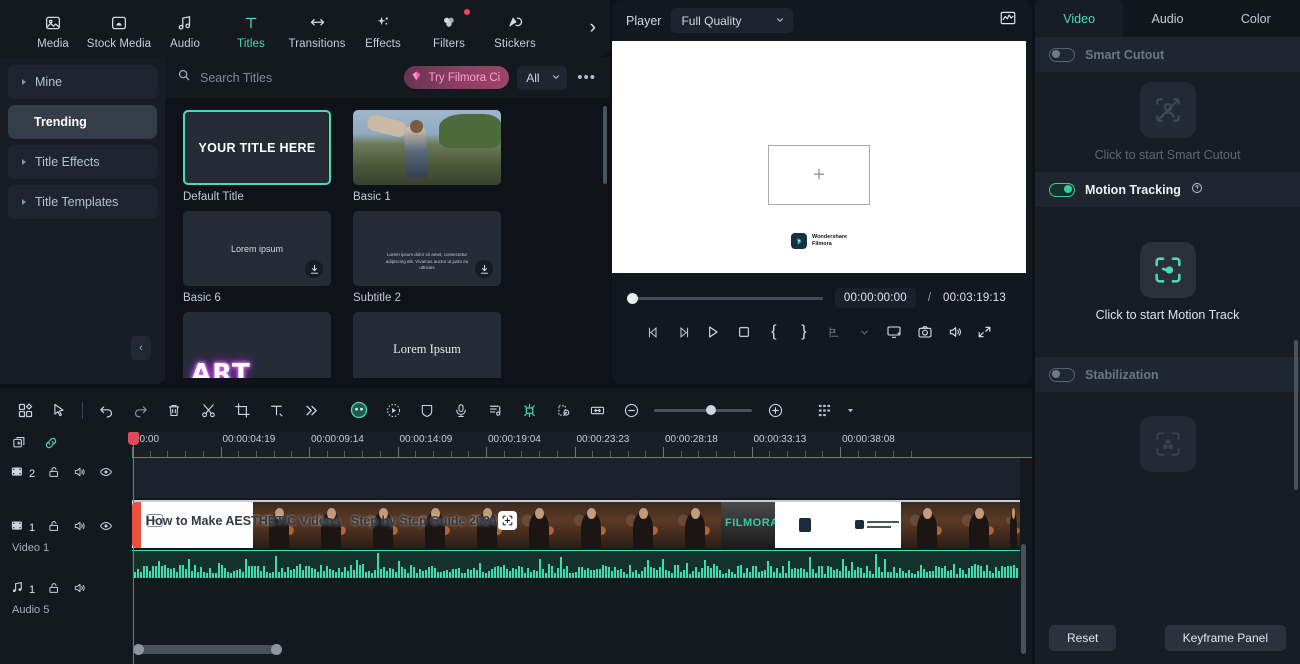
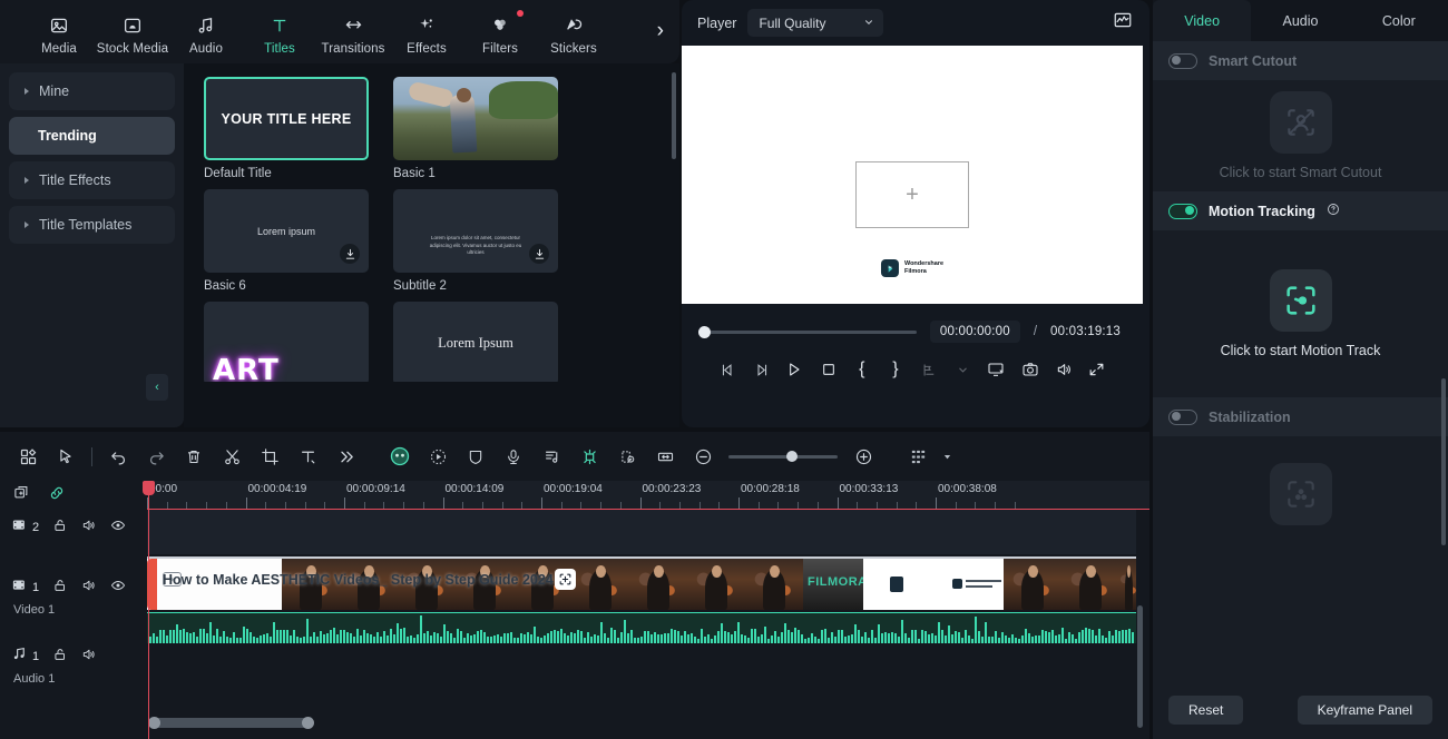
  Media
  Stock Media
  Audio
  Titles
  Transitions
  Effects
  Filters
  Stickers
  ›
  Mine
  Trending
  Title Effects
  Title Templates
  ‹
- Search Titles
- Try Filmora Ci
- All
- •••
  YOUR TITLE HERE
  Default Title
  Basic 1
  Lorem ipsum
  Basic 6
  Subtitle 2
  ART
  Lorem Ipsum
  Player
  Full Quality
  +
  00:00:00:00
  /
  00:03:19:13
  {
  }
  Video
  Audio
  Color
  Smart Cutout
  Click to start Smart Cutout
  Motion Tracking
  Click to start Motion Track
  Stabilization
  Reset
  Keyframe Panel
  2
  1
  Video 1
  1
- Audio 5
+ Audio 1
  0:00
  00:00:04:19
  00:00:09:14
  00:00:14:09
  00:00:19:04
  00:00:23:23
  00:00:28:18
  00:00:33:13
  00:00:38:08
  FILMOR
  How to Make AESTHETIC Videos_ Step by Step Guide 2024
